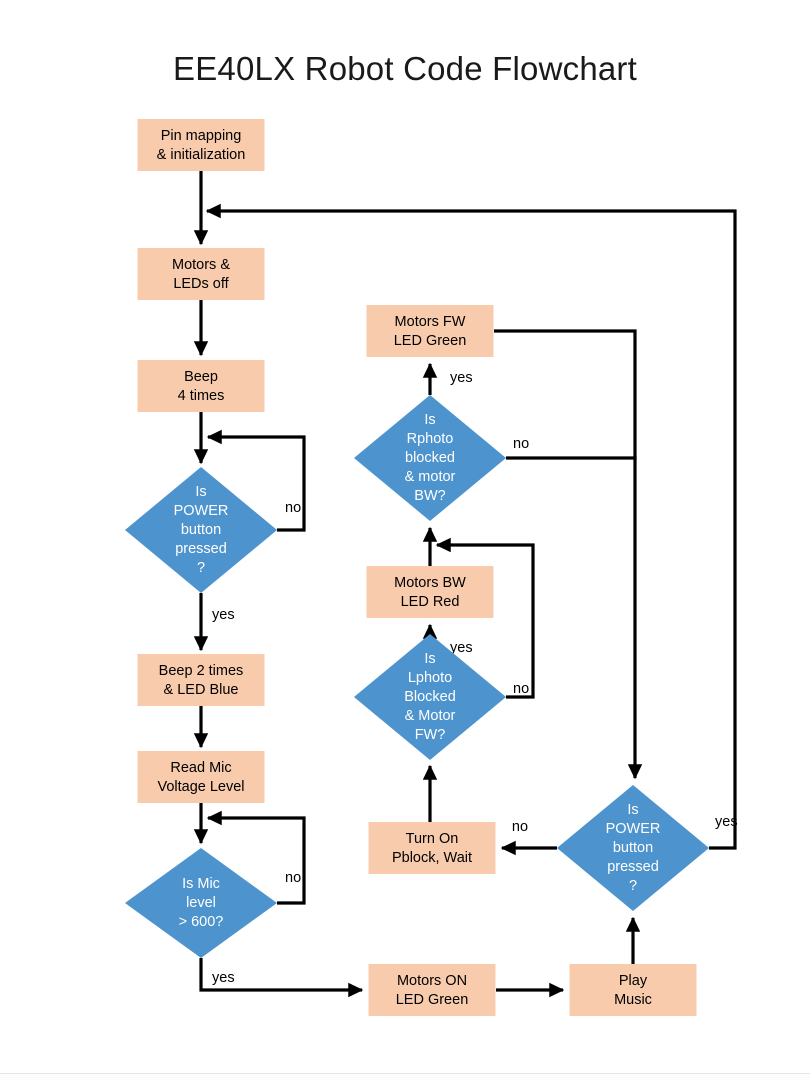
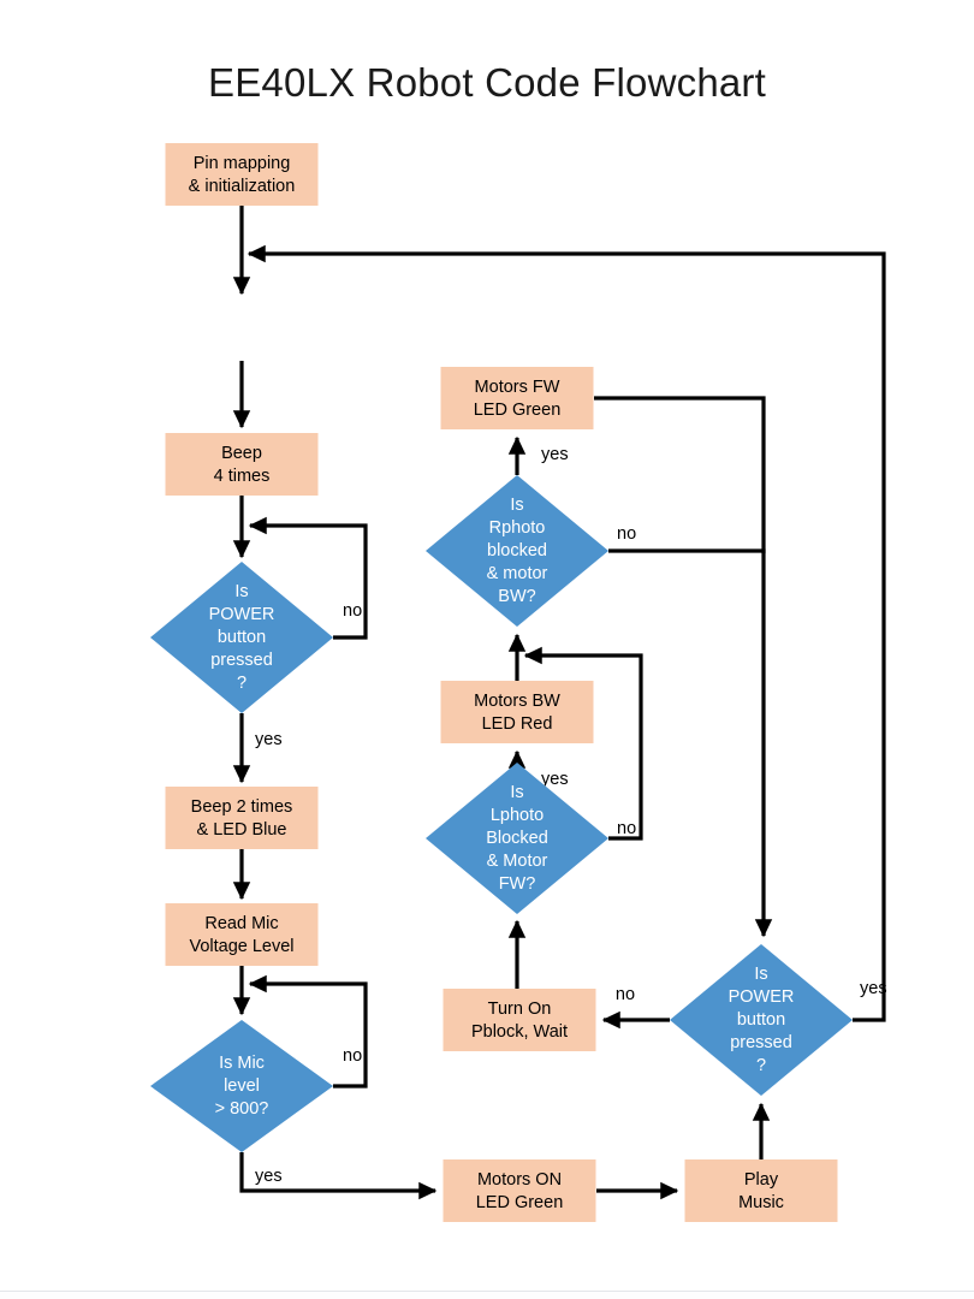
  EE40LX Robot Code Flowchart
  no
  yes
  no
  yes
  no
  yes
  yes
  no
  yes
  no
  Pin mapping
  & initialization
- Motors &
- LEDs off
  Beep
  4 times
  Is
  POWER
  button
  pressed
  ?
  Beep 2 times
  & LED Blue
  Read Mic
  Voltage Level
  Is Mic
  level
- > 600?
+ > 800?
  Motors ON
  LED Green
  Play
  Music
  Is
  POWER
  button
  pressed
  ?
  Turn On
  Pblock, Wait
  Is
  Lphoto
  Blocked
  & Motor
  FW?
  Motors BW
  LED Red
  Is
  Rphoto
  blocked
  & motor
  BW?
  Motors FW
  LED Green
